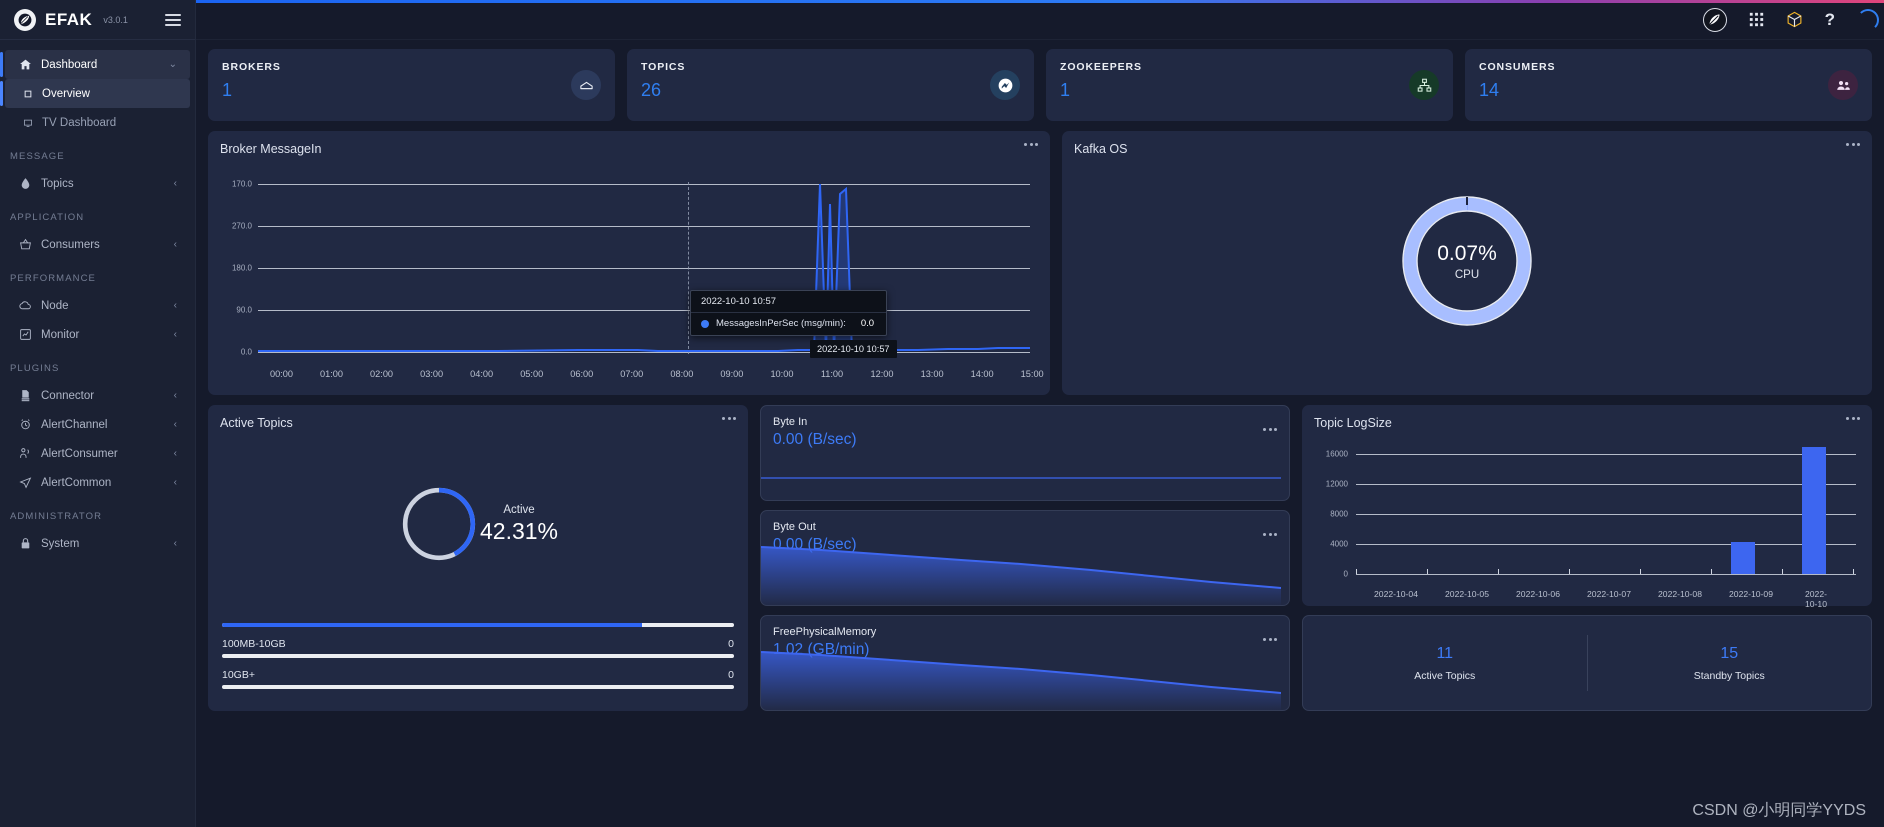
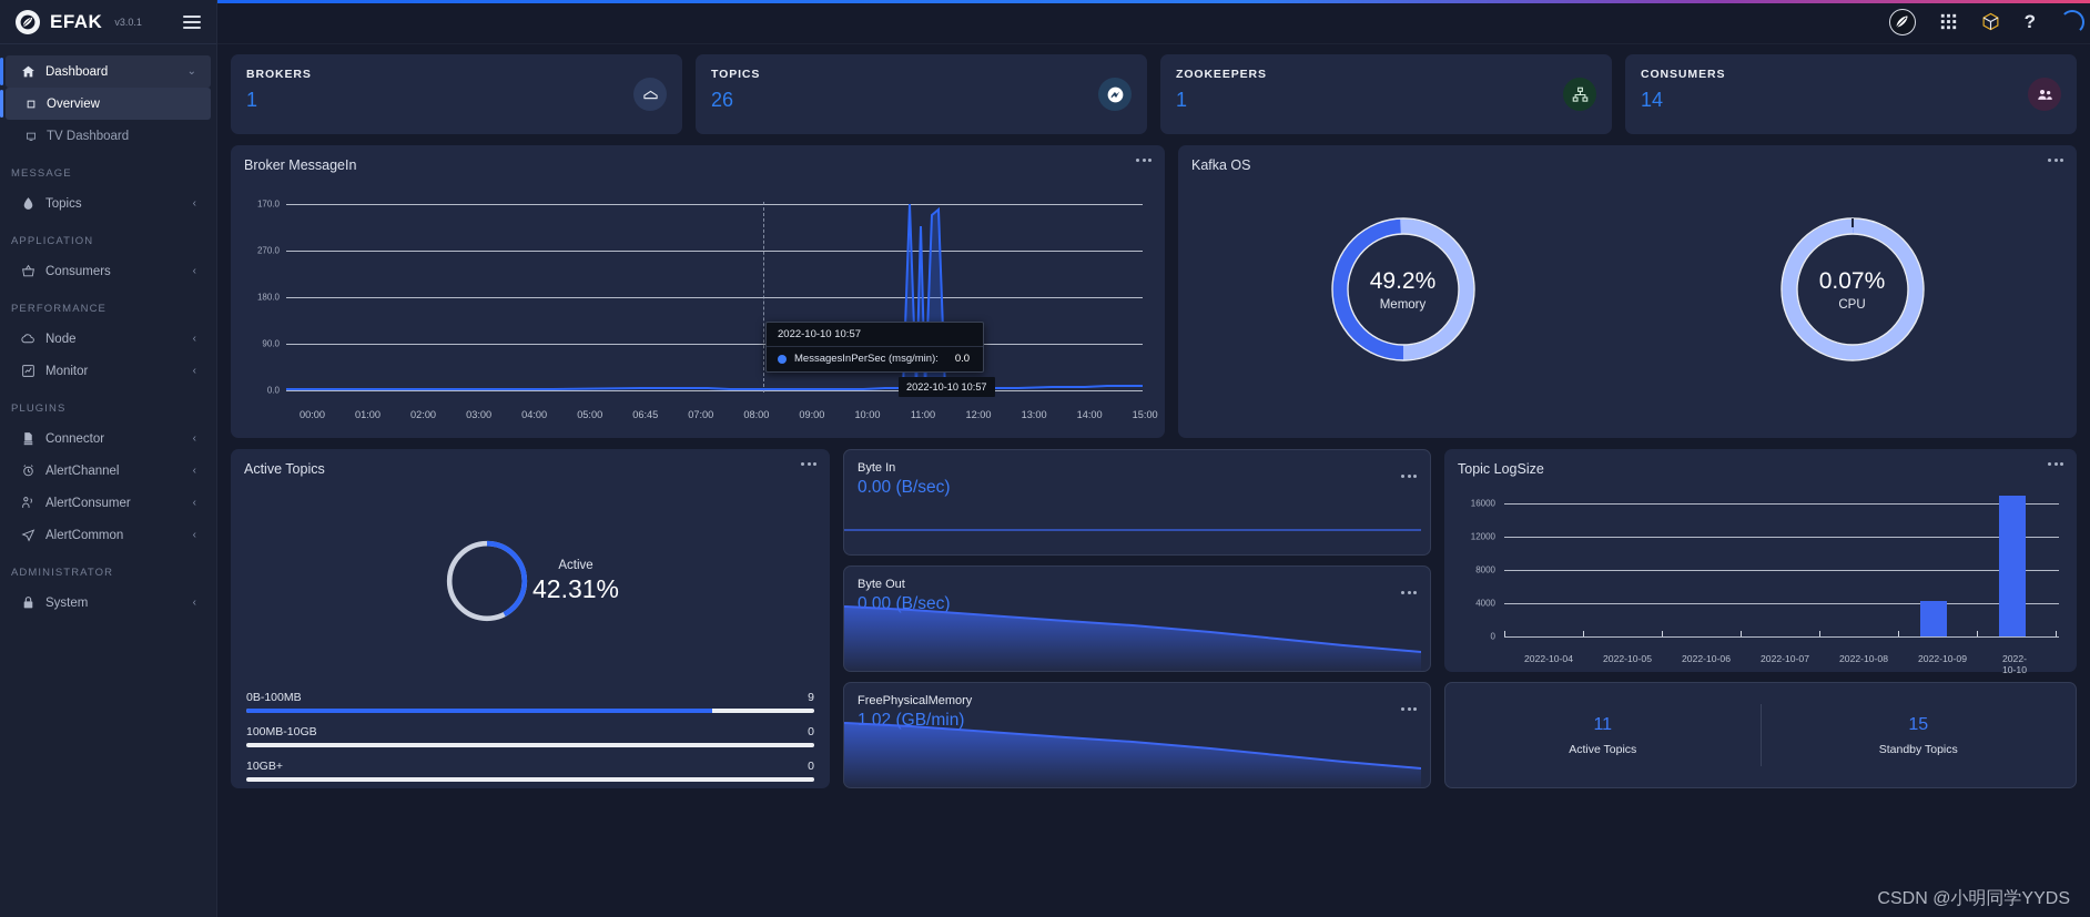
  EFAK
  v3.0.1
  Dashboard
  ⌄
  Overview
  TV Dashboard
  MESSAGE
  Topics
  ‹
  APPLICATION
  Consumers
  ‹
  PERFORMANCE
  Node
  ‹
  Monitor
  ‹
  PLUGINS
  Connector
  ‹
  AlertChannel
  ‹
  AlertConsumer
  ‹
  AlertCommon
  ‹
  ADMINISTRATOR
  System
  ‹
  ?
  BROKERS
  1
  TOPICS
  26
  ZOOKEEPERS
  1
  CONSUMERS
  14
  Broker MessageIn
  170.0
  270.0
  180.0
  90.0
  0.0
  00:00
  01:00
  02:00
  03:00
  04:00
  05:00
- 06:00
+ 06:45
  07:00
  08:00
  09:00
  10:00
  11:00
  12:00
  13:00
  14:00
  15:00
  2022-10-10 10:57
  MessagesInPerSec (msg/min):
  0.0
  2022-10-10 10:57
  Kafka OS
+ 49.2%
+ Memory
  0.07%
  CPU
  Active Topics
  Active
  42.31%
+ 0B-100MB
+ 9
  100MB-10GB
  0
  10GB+
  0
  Byte In
  0.00 (B/sec)
  Byte Out
  0.00 (B/sec)
  FreePhysicalMemory
  1.02 (GB/min)
  Topic LogSize
  16000
  12000
  8000
  4000
  0
  2022-10-04
  2022-10-05
  2022-10-06
  2022-10-07
  2022-10-08
  2022-10-09
  2022-10-10
  11
  Active Topics
  15
  Standby Topics
  CSDN @小明同学YYDS
